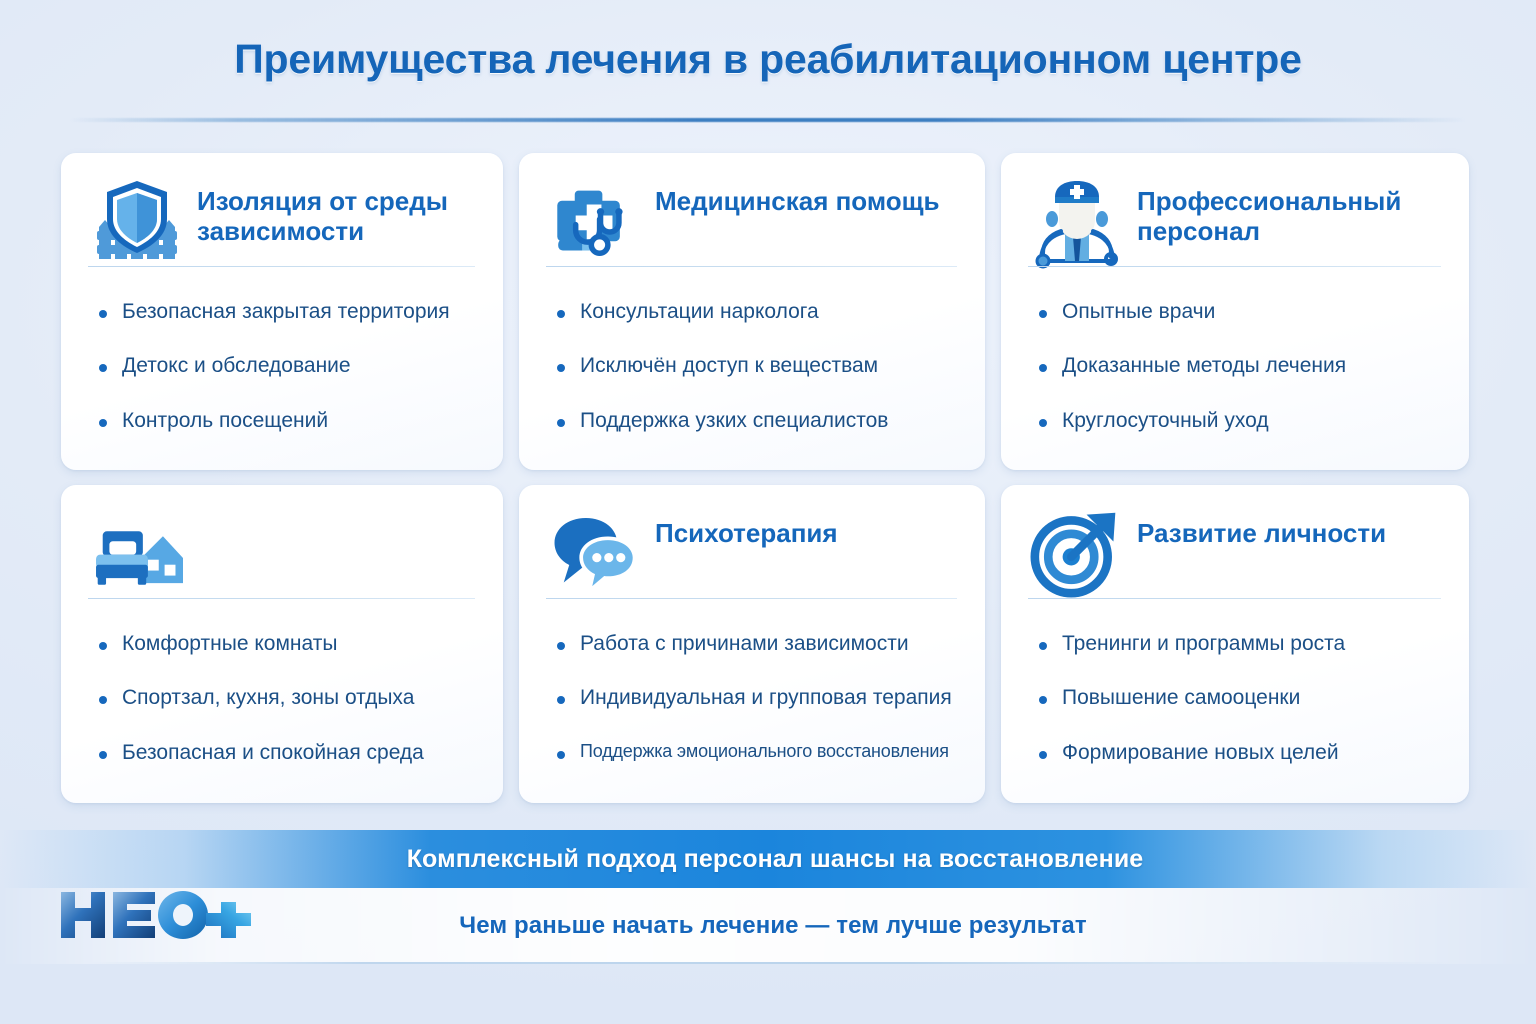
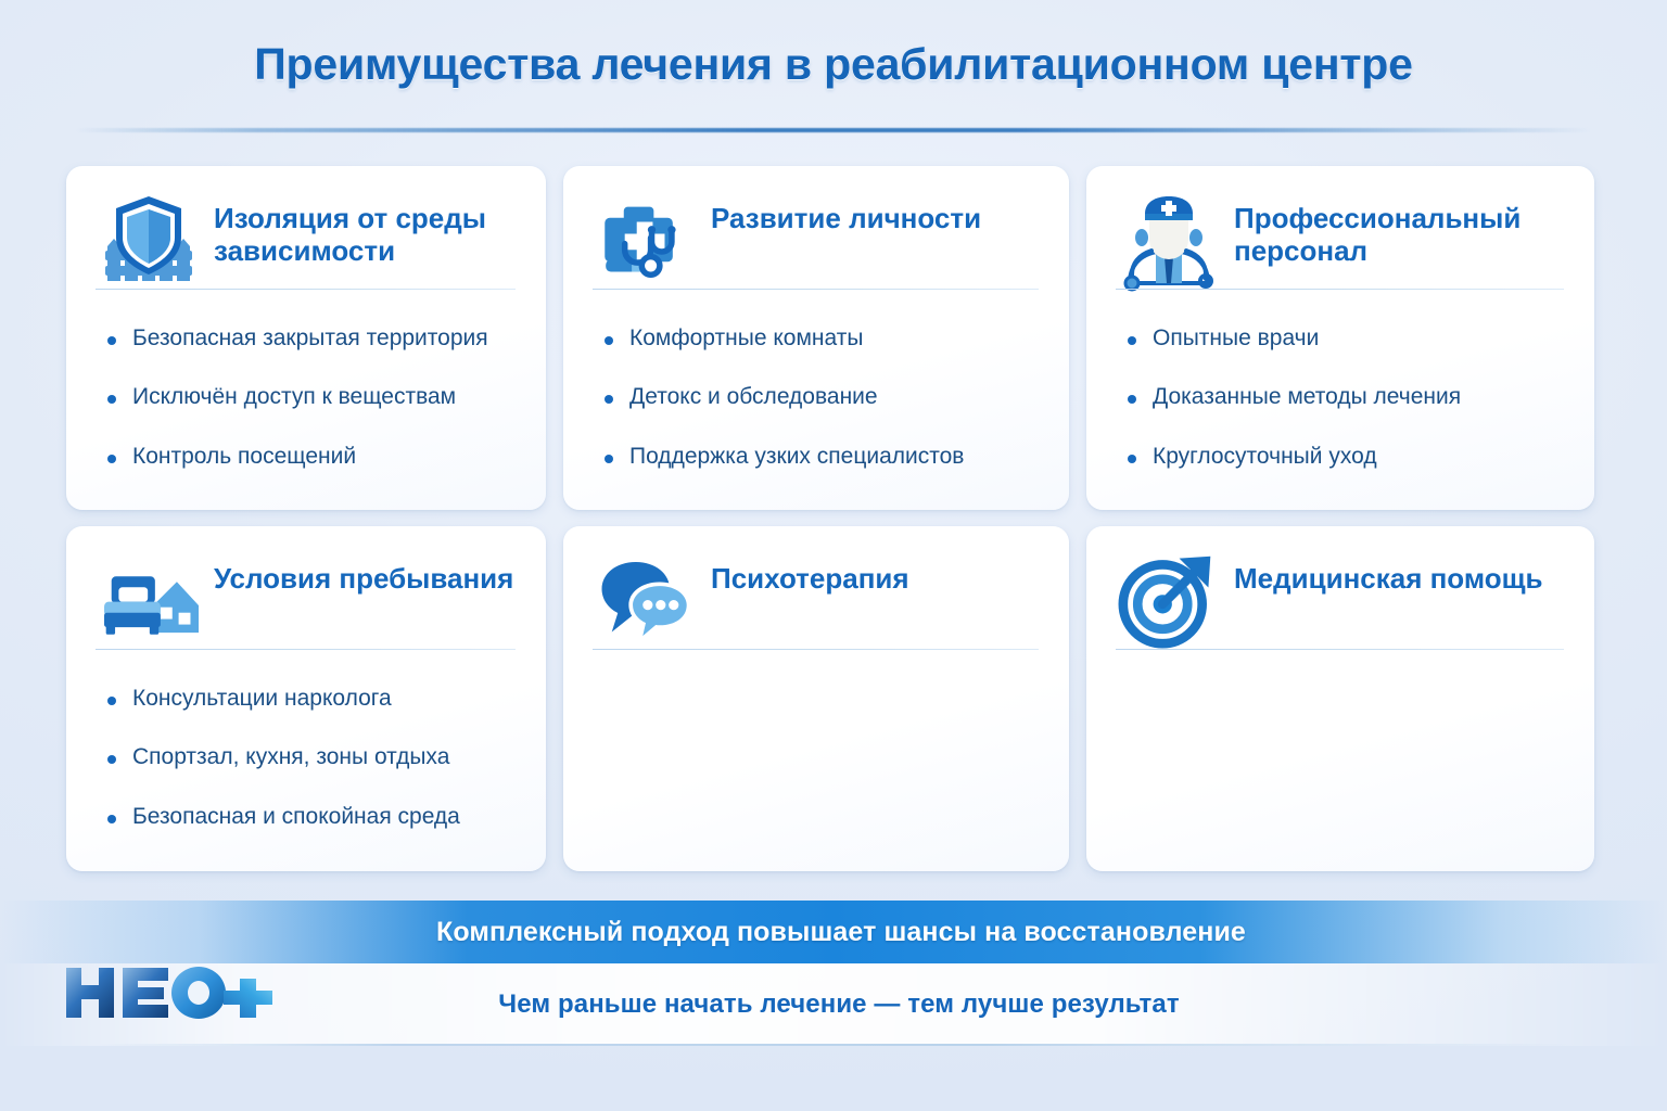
  Преимущества лечения в реабилитационном центре
  Изоляция от среды зависимости
  Безопасная закрытая территория
- Детокс и обследование
+ Исключён доступ к веществам
  Контроль посещений
- Медицинская помощь
+ Развитие личности
- Консультации нарколога
+ Комфортные комнаты
- Исключён доступ к веществам
+ Детокс и обследование
  Поддержка узких специалистов
  Профессиональный персонал
  Опытные врачи
  Доказанные методы лечения
  Круглосуточный уход
+ Условия пребывания
- Комфортные комнаты
+ Консультации нарколога
  Спортзал, кухня, зоны отдыха
  Безопасная и спокойная среда
  Психотерапия
- Работа с причинами зависимости
- Индивидуальная и групповая терапия
- Поддержка эмоционального восстановления
- Развитие личности
+ Медицинская помощь
- Тренинги и программы роста
- Повышение самооценки
- Формирование новых целей
- Комплексный подход персонал шансы на восстановление
+ Комплексный подход повышает шансы на восстановление
  Чем раньше начать лечение — тем лучше результат
